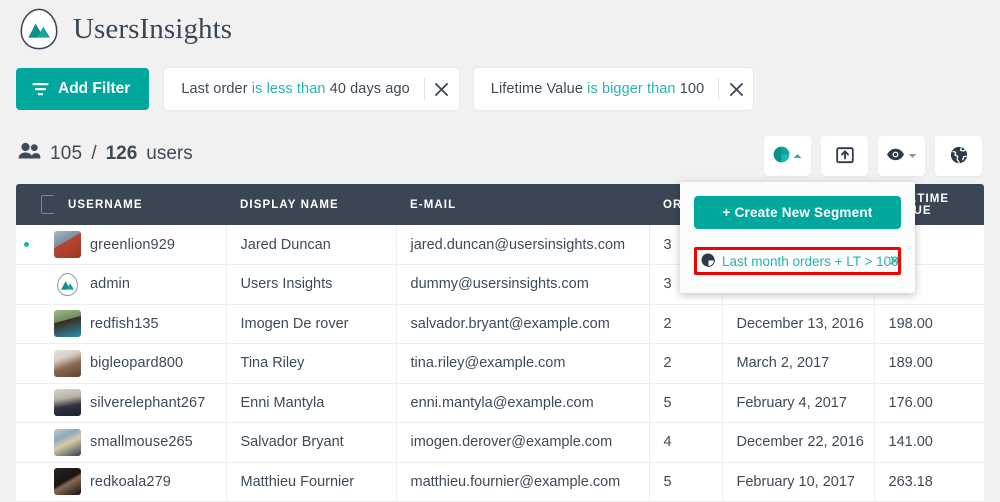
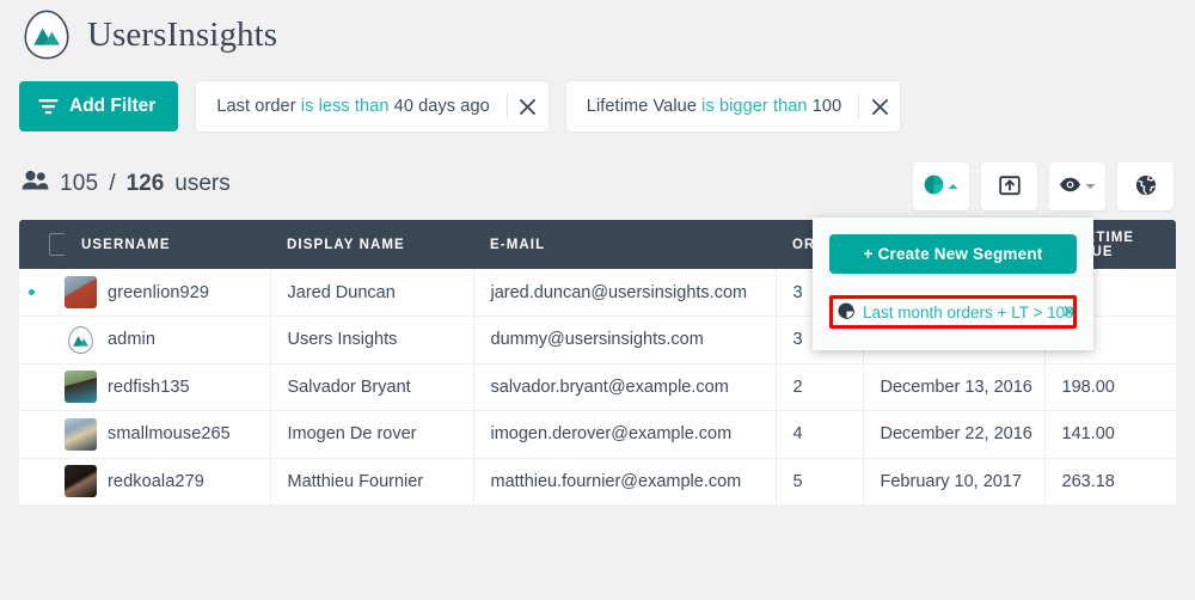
  UsersInsights
  Add Filter
  Last order is less than 40 days ago
  Lifetime Value is bigger than 100
  105
  /
  126
  users
  	greenlion929	Jared Duncan	jared.duncan@usersinsights.com	3
  	admin	Users Insights	dummy@usersinsights.com	3
- 	redfish135	Imogen De rover	salvador.bryant@example.com	2	December 13, 2016	198.00
+ 	redfish135	Salvador Bryant	salvador.bryant@example.com	2	December 13, 2016	198.00
- 	bigleopard800	Tina Riley	tina.riley@example.com	2	March 2, 2017	189.00
- 	silverelephant267	Enni Mantyla	enni.mantyla@example.com	5	February 4, 2017	176.00
- 	smallmouse265	Salvador Bryant	imogen.derover@example.com	4	December 22, 2016	141.00
+ 	smallmouse265	Imogen De rover	imogen.derover@example.com	4	December 22, 2016	141.00
  	redkoala279	Matthieu Fournier	matthieu.fournier@example.com	5	February 10, 2017	263.18
  + Create New Segment
  Last month orders + LT > 100
  ✕
